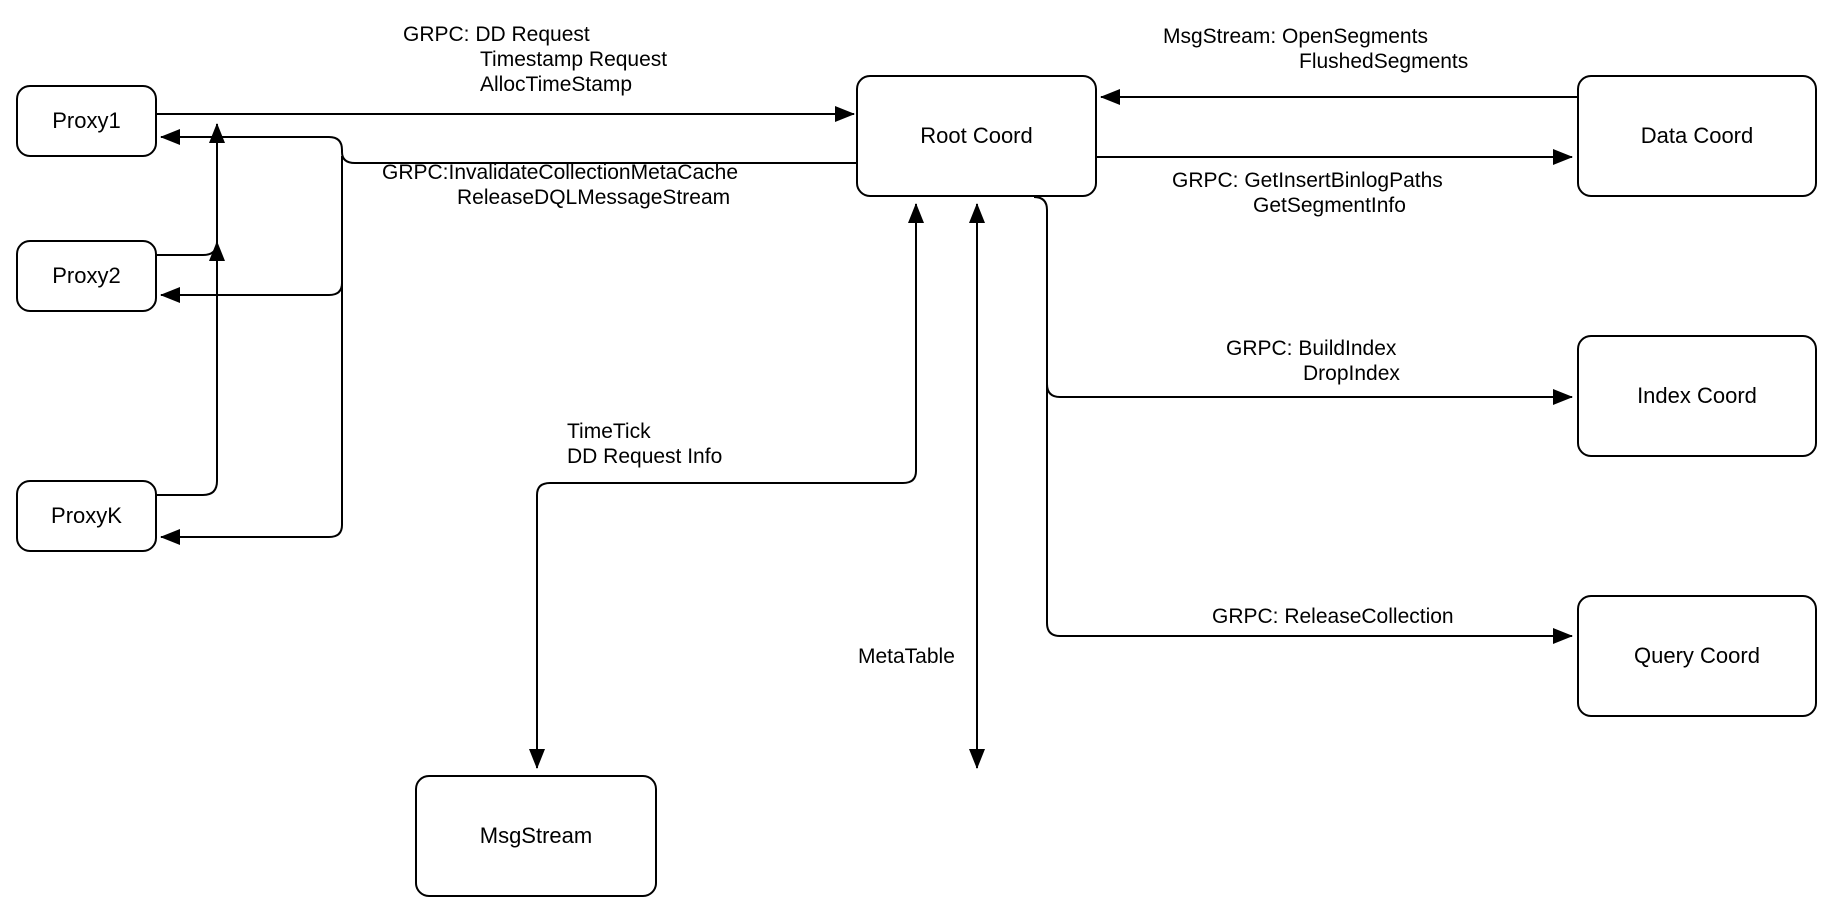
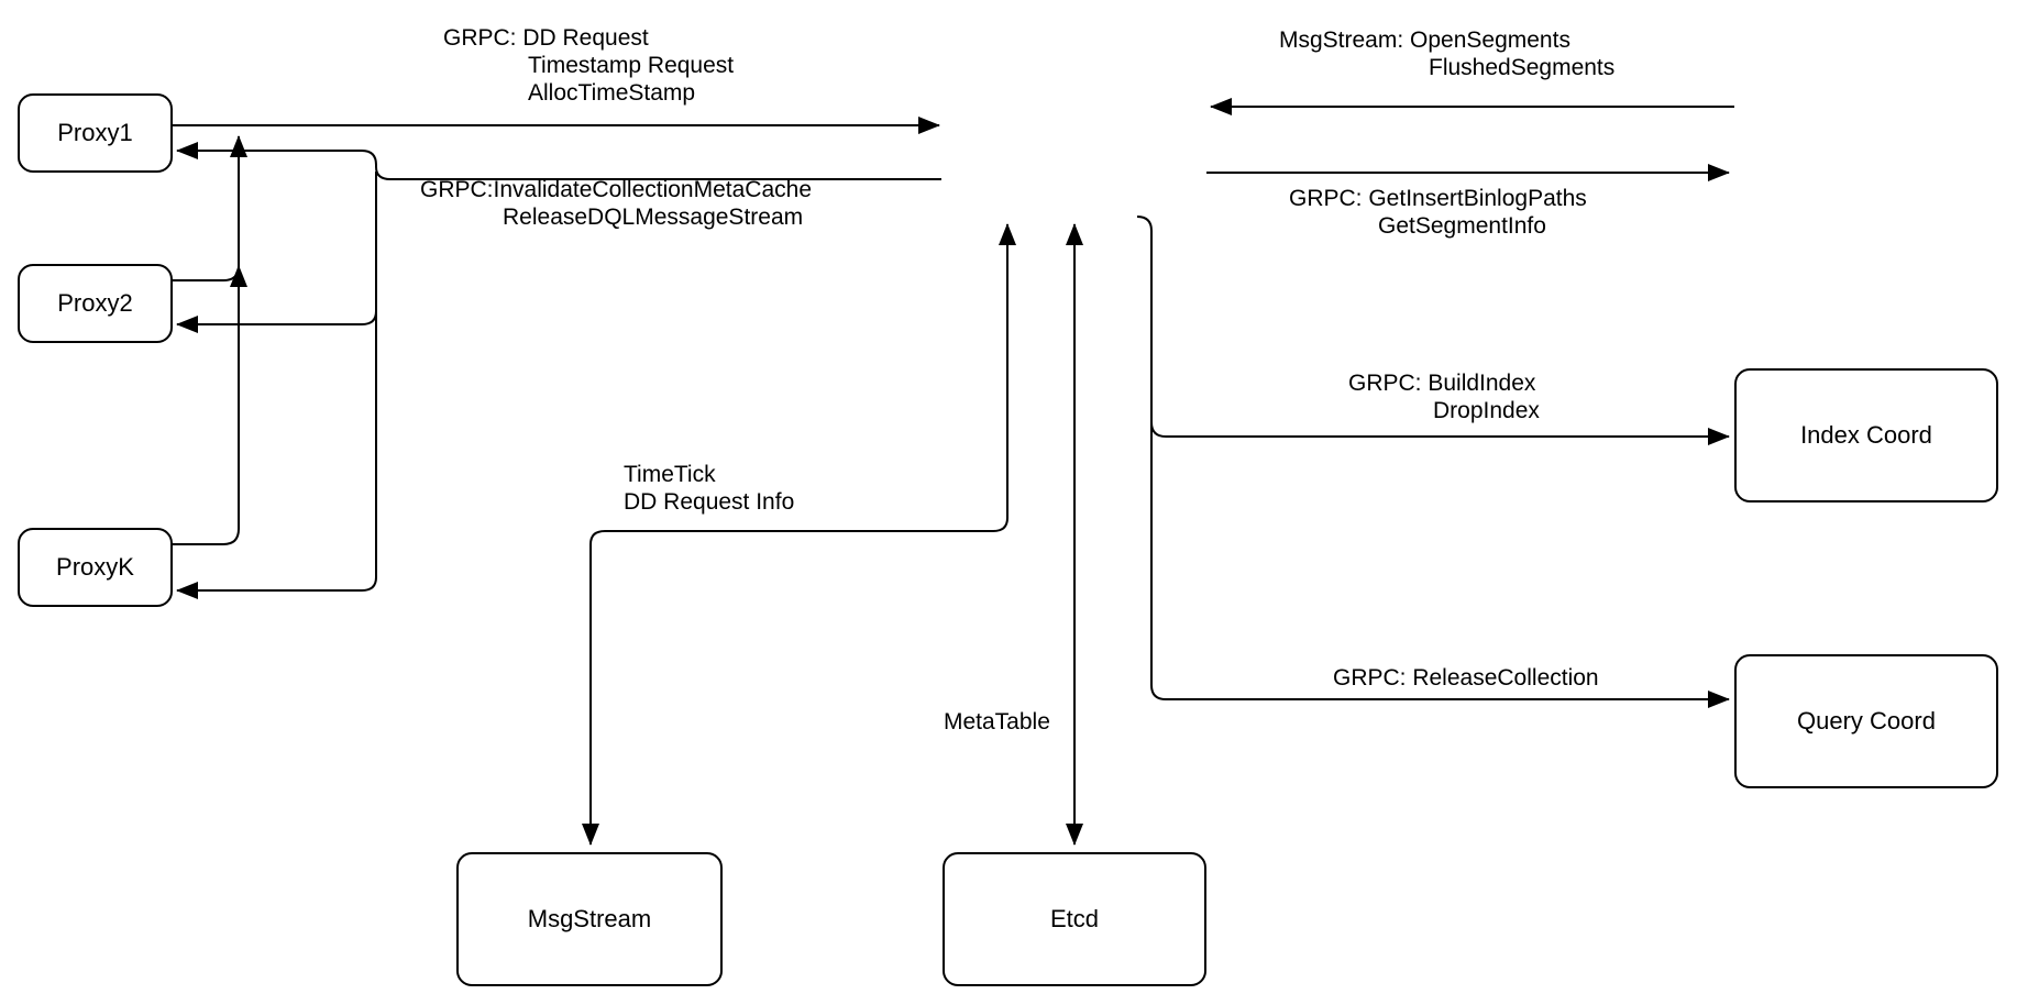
  Proxy1
  Proxy2
  ProxyK
- Root Coord
- Data Coord
  Index Coord
  Query Coord
  MsgStream
+ Etcd
  GRPC: DD Request
  Timestamp Request
  AllocTimeStamp
  GRPC:InvalidateCollectionMetaCache
  ReleaseDQLMessageStream
  MsgStream: OpenSegments
  FlushedSegments
  GRPC: GetInsertBinlogPaths
  GetSegmentInfo
  GRPC: BuildIndex
  DropIndex
  GRPC: ReleaseCollection
  TimeTick
  DD Request Info
  MetaTable
